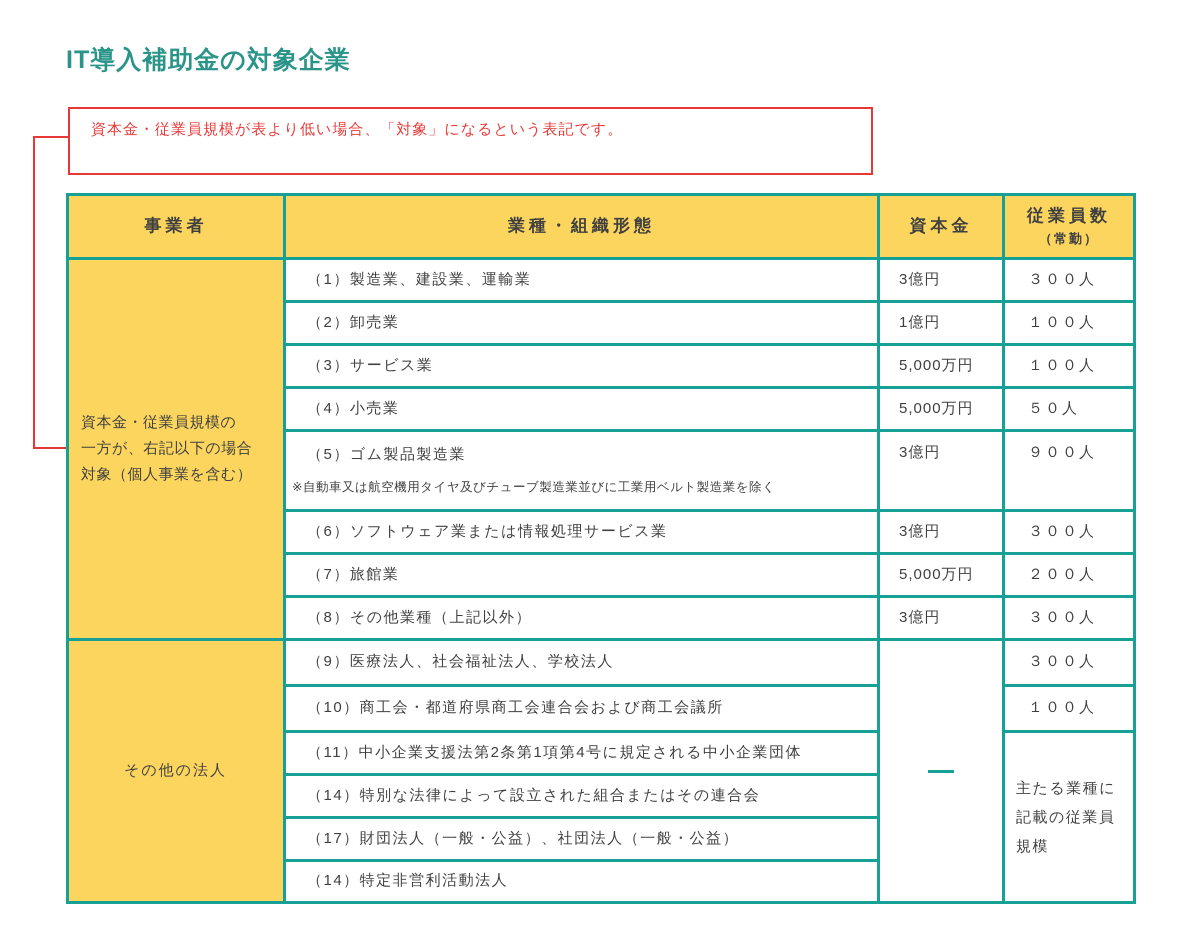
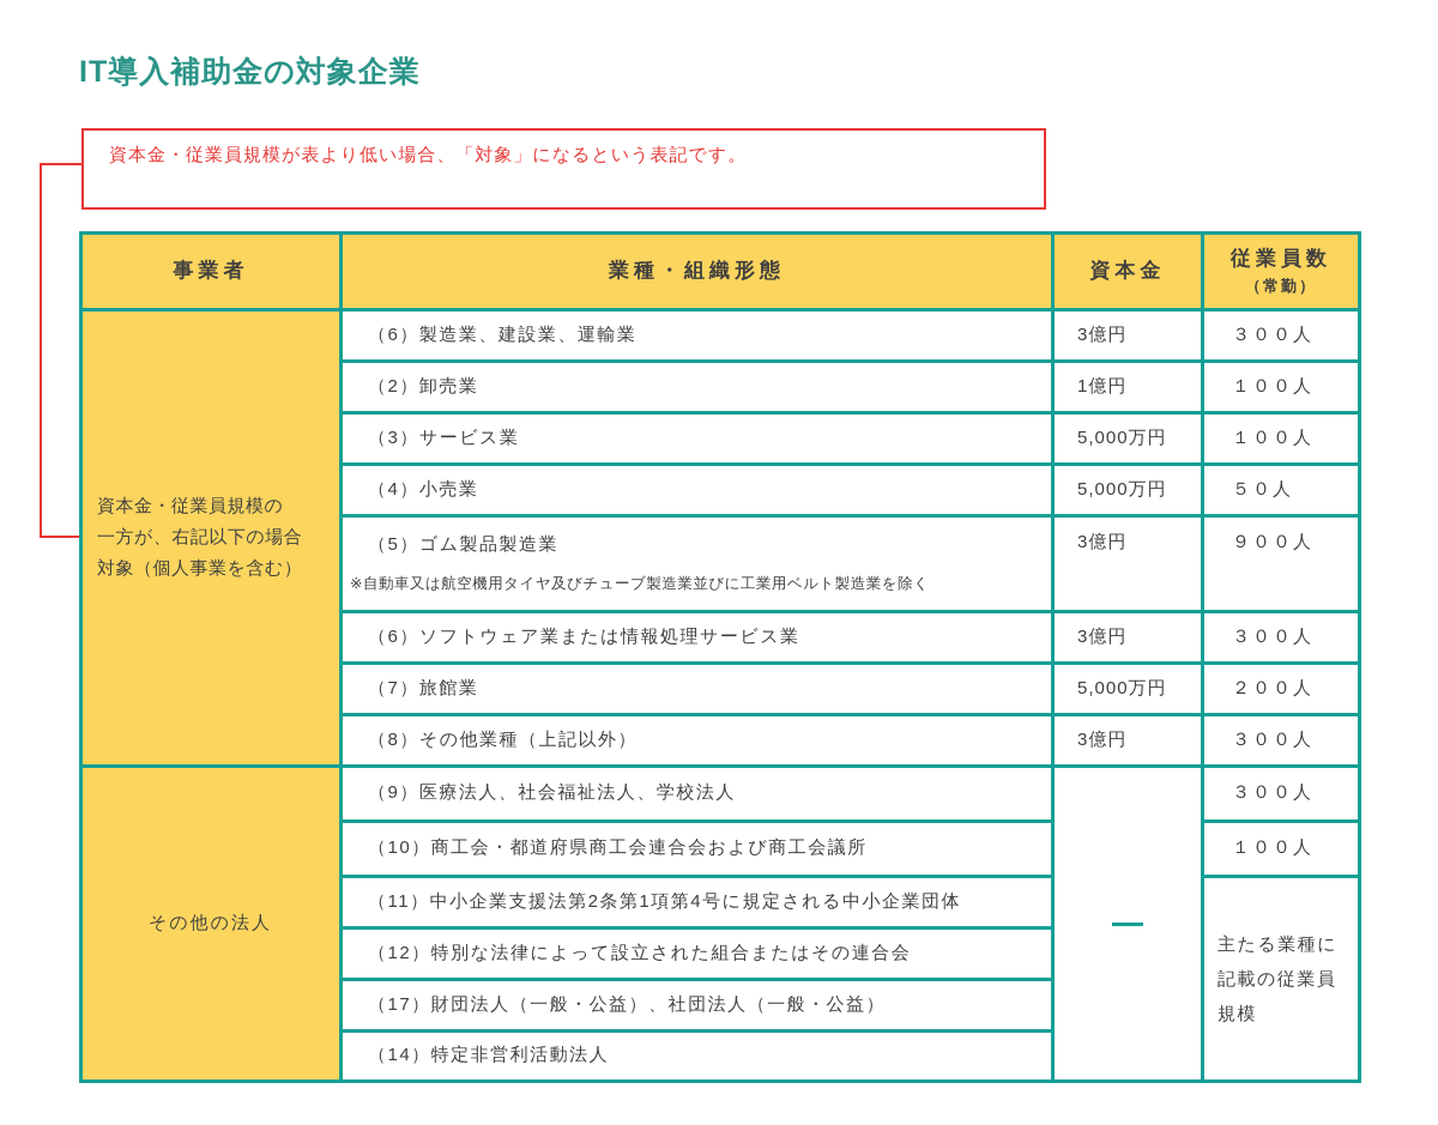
  IT導入補助金の対象企業
  資本金・従業員規模が表より低い場合、「対象」になるという表記です。
  事業者	業種・組織形態	資本金	従業員数 （常勤）
- 資本金・従業員規模の 一方が、右記以下の場合 対象（個人事業を含む）	（1）製造業、建設業、運輸業	3億円	３００人
+ 資本金・従業員規模の 一方が、右記以下の場合 対象（個人事業を含む）	（6）製造業、建設業、運輸業	3億円	３００人
  （2）卸売業	1億円	１００人
  （3）サービス業	5,000万円	１００人
  （4）小売業	5,000万円	５０人
  （5）ゴム製品製造業 ※自動車又は航空機用タイヤ及びチューブ製造業並びに工業用ベルト製造業を除く	3億円	９００人
  （6）ソフトウェア業または情報処理サービス業	3億円	３００人
  （7）旅館業	5,000万円	２００人
  （8）その他業種（上記以外）	3億円	３００人
  その他の法人	（9）医療法人、社会福祉法人、学校法人		３００人
  （10）商工会・都道府県商工会連合会および商工会議所	１００人
  （11）中小企業支援法第2条第1項第4号に規定される中小企業団体	主たる業種に 記載の従業員 規模
- （14）特別な法律によって設立された組合またはその連合会
+ （12）特別な法律によって設立された組合またはその連合会
  （17）財団法人（一般・公益）、社団法人（一般・公益）
  （14）特定非営利活動法人
